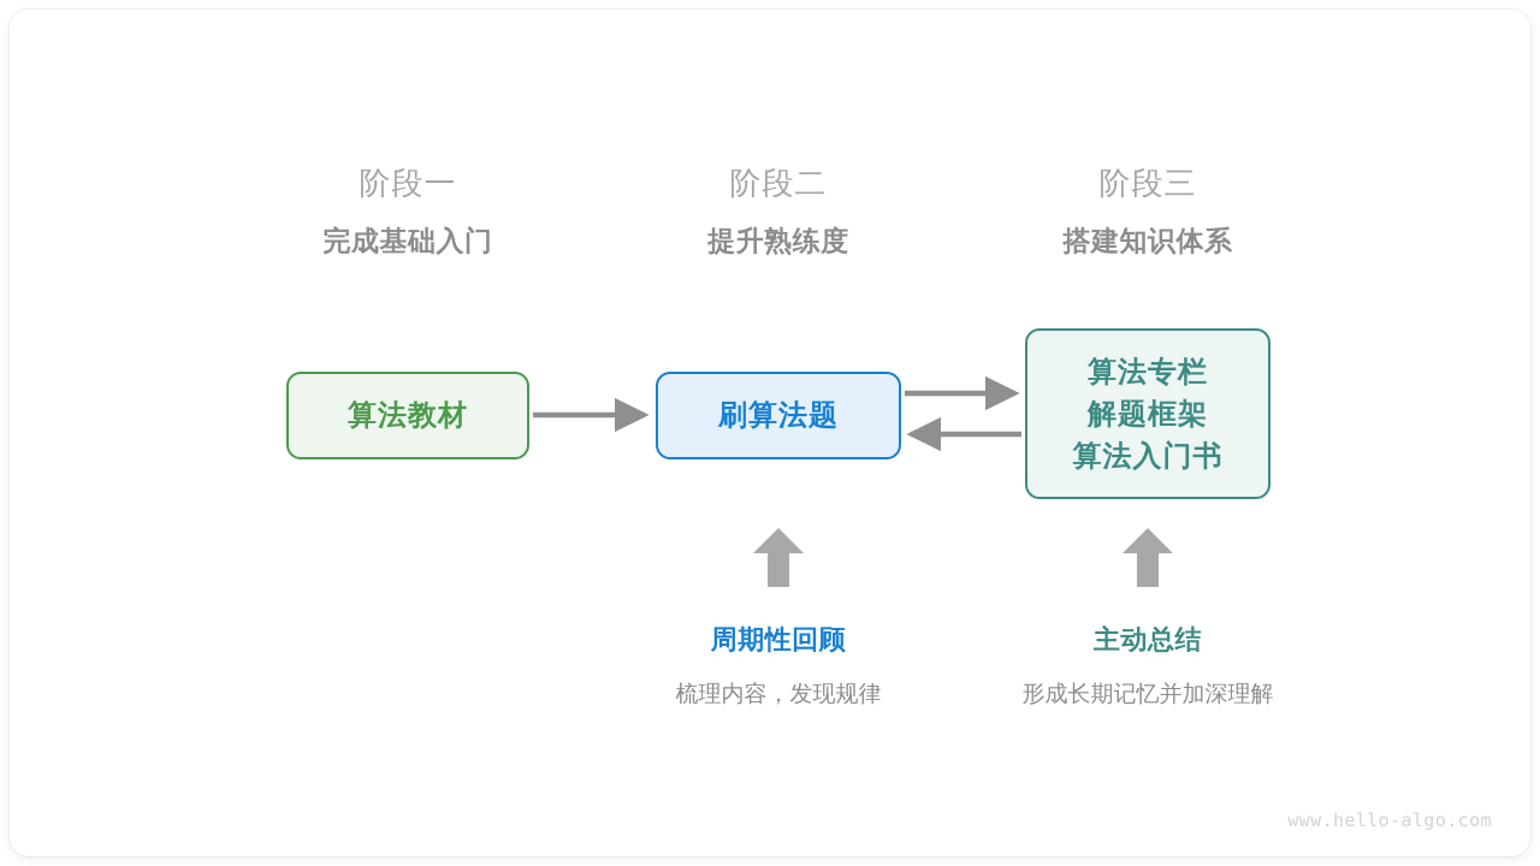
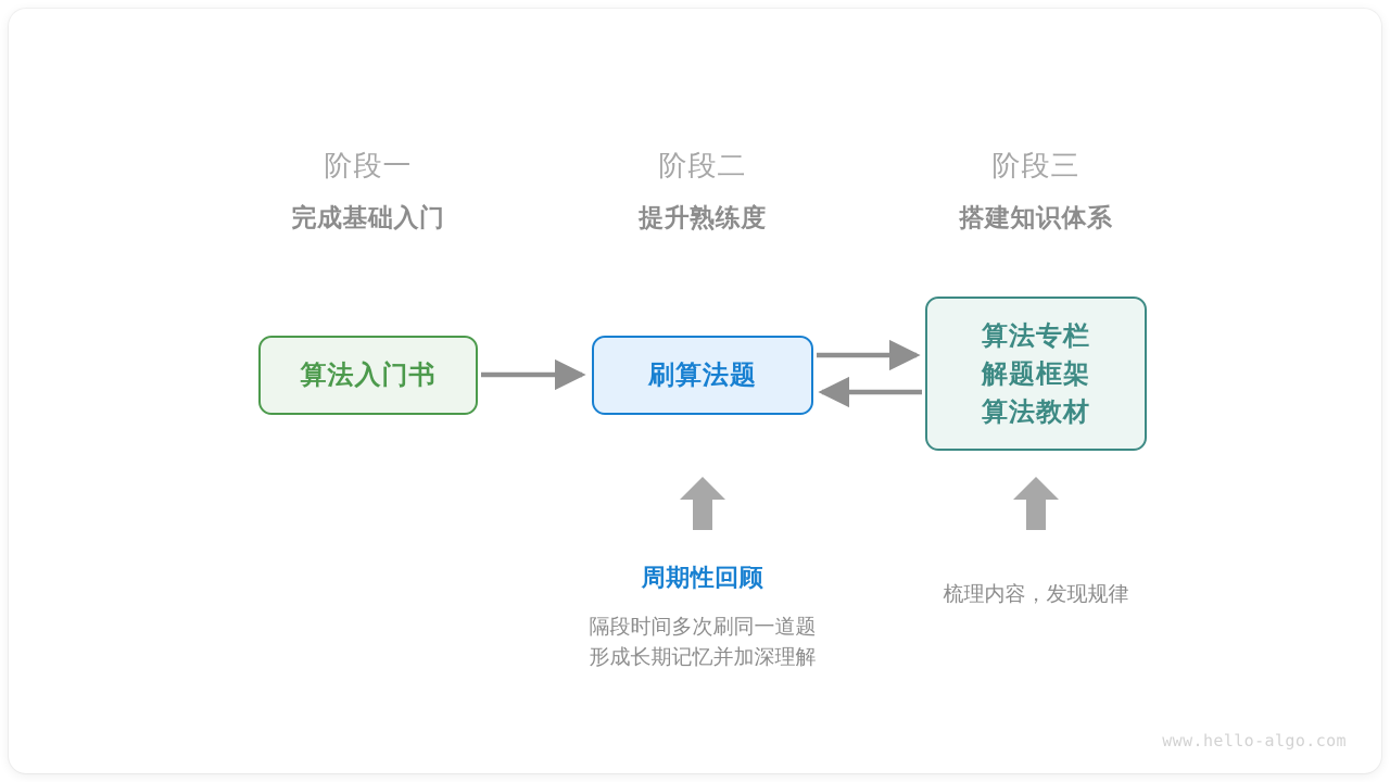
  阶段一
  完成基础入门
  阶段二
  提升熟练度
  阶段三
  搭建知识体系
- 算法教材
+ 算法入门书
  刷算法题
  算法专栏
  解题框架
- 算法入门书
+ 算法教材
  周期性回顾
+ 隔段时间多次刷同一道题
- 梳理内容，发现规律
+ 形成长期记忆并加深理解
- 主动总结
- 形成长期记忆并加深理解
+ 梳理内容，发现规律
  www.hello-algo.com
